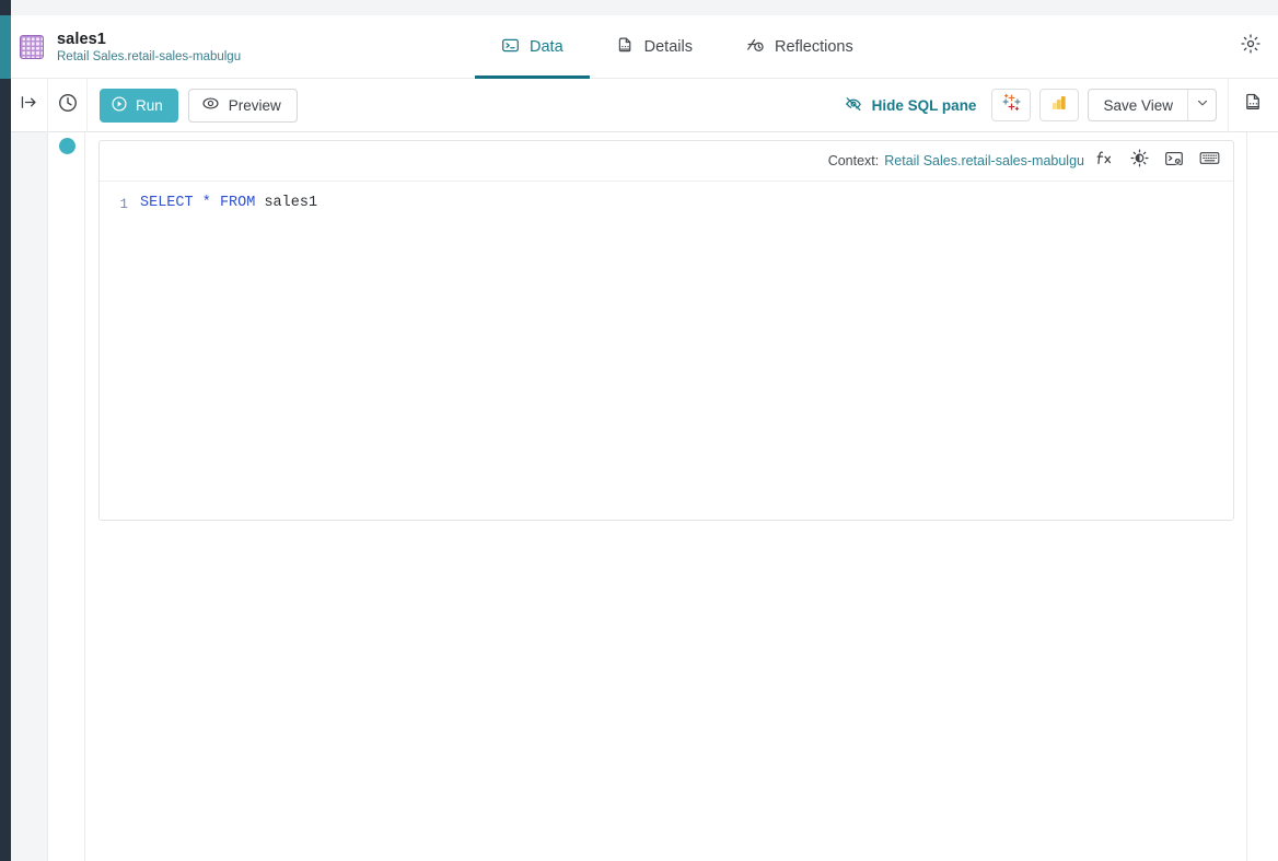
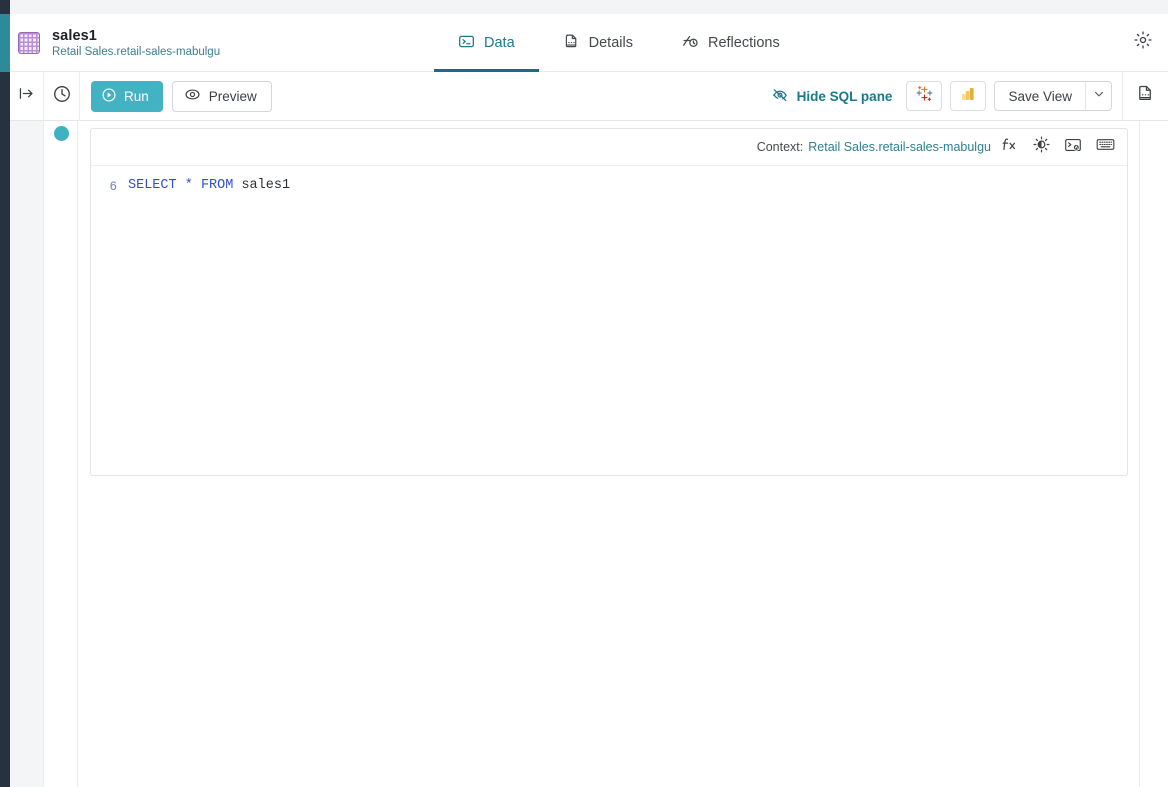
  sales1
  Retail Sales.retail-sales-mabulgu
  Data
  Details
  Reflections
  Run
  Preview
  Hide SQL pane
  Save View
  Context:
  Retail Sales.retail-sales-mabulgu
- 1
+ 6
  SELECT * FROM sales1
